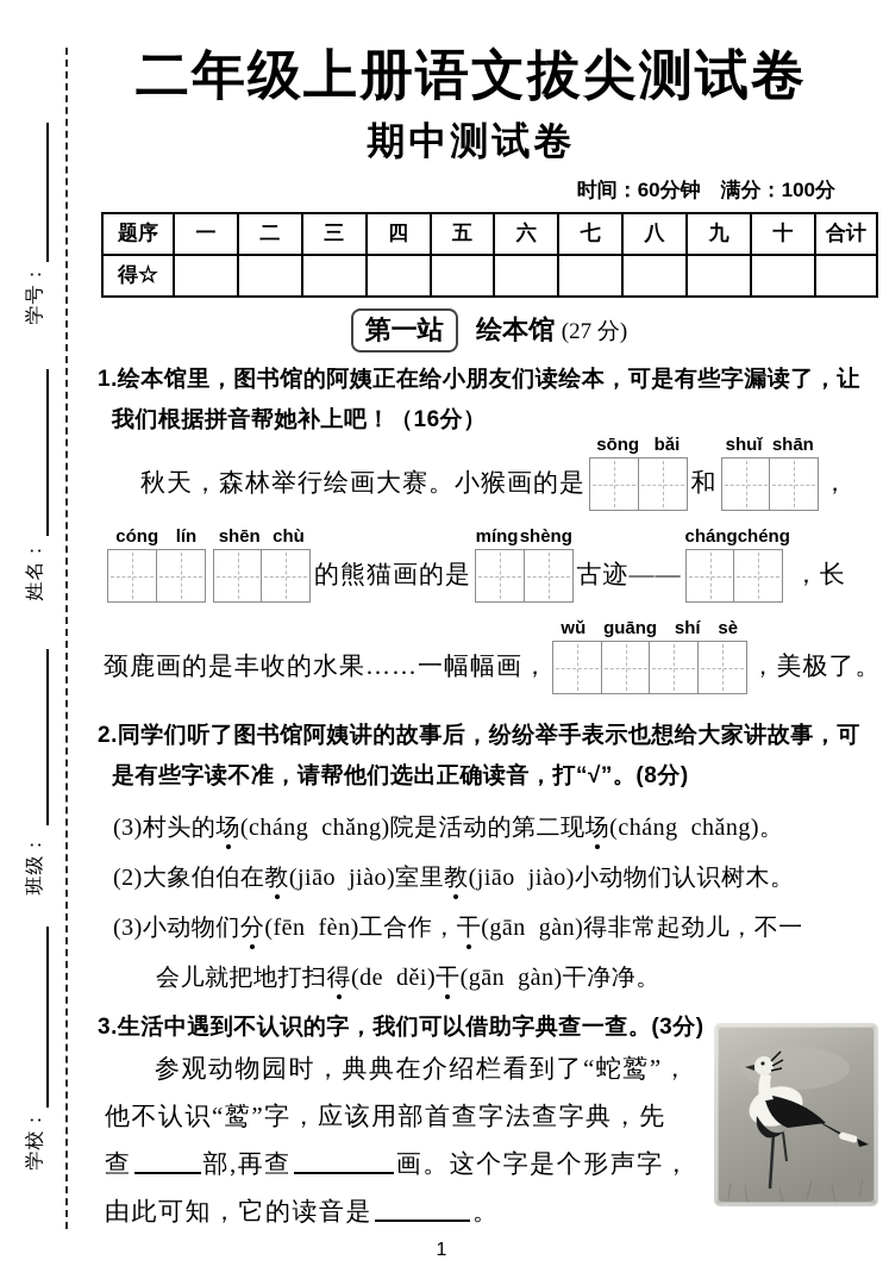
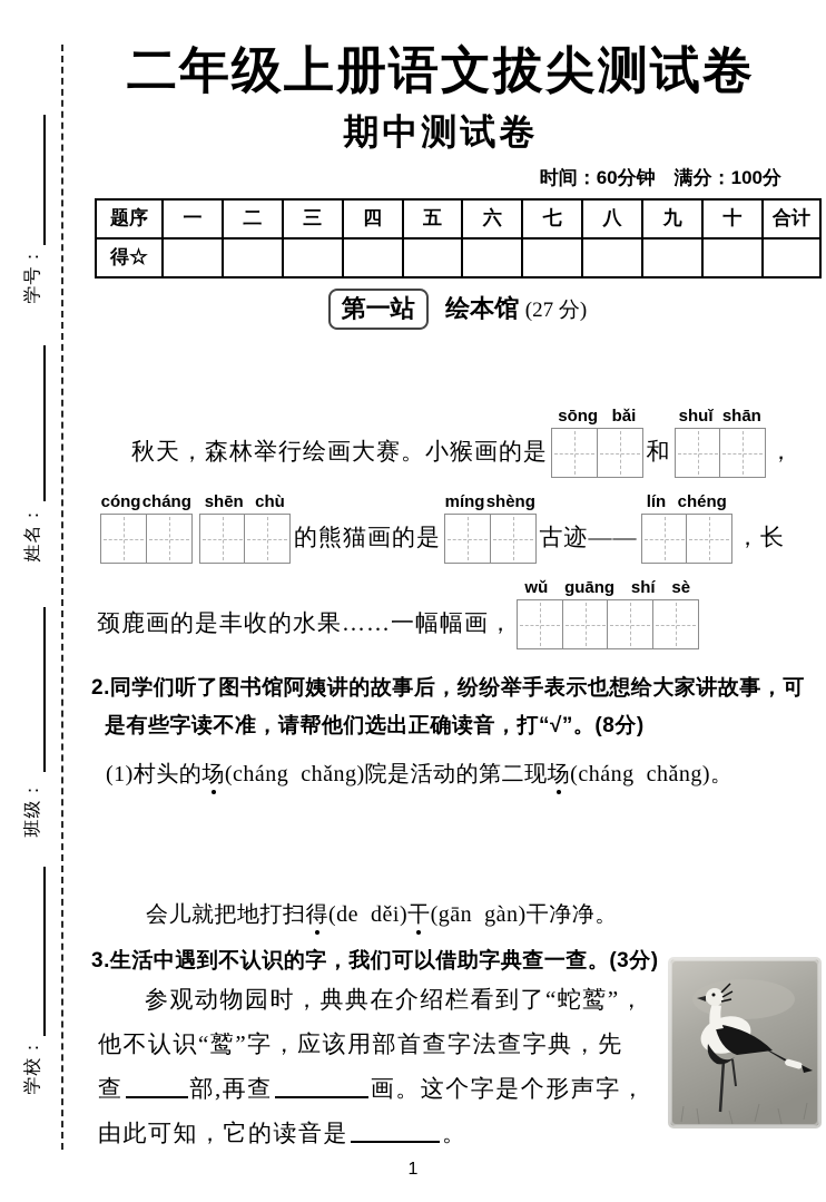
  二年级上册语文拔尖测试卷
  期中测试卷
  时间：60分钟 满分：100分
  题序	一	二	三	四	五	六	七	八	九	十	合计
  得☆
  第一站 绘本馆 (27 分)
- 1.绘本馆里，图书馆的阿姨正在给小朋友们读绘本，可是有些字漏读了，让
- 我们根据拼音帮她补上吧！（16分）
  秋天，森林举行绘画大赛。小猴画的是
  sōng
  bǎi
  和
  shuǐ
  shān
  ，
  cóng
- lín
+ cháng
  shēn
  chù
  的熊猫画的是
  míng
  shèng
  古迹——
- cháng
+ lín
  chéng
  ，长
  颈鹿画的是丰收的水果……一幅幅画，
  wǔ
  guāng
  shí
  sè
- ，美极了。
  2.同学们听了图书馆阿姨讲的故事后，纷纷举手表示也想给大家讲故事，可
  是有些字读不准，请帮他们选出正确读音，打“√”。(8分)
- (3)村头的场(cháng chǎng)院是活动的第二现场(cháng chǎng)。
+ (1)村头的场(cháng chǎng)院是活动的第二现场(cháng chǎng)。
- (2)大象伯伯在教(jiāo jiào)室里教(jiāo jiào)小动物们认识树木。
- (3)小动物们分(fēn fèn)工合作，干(gān gàn)得非常起劲儿，不一
  会儿就把地打扫得(de děi)干(gān gàn)干净净。
  3.生活中遇到不认识的字，我们可以借助字典查一查。(3分)
  参观动物园时，典典在介绍栏看到了“蛇鹫”，
  他不认识“鹫”字，应该用部首查字法查字典，先
  查 部,再查 画。这个字是个形声字，
  由此可知，它的读音是 。
  1
